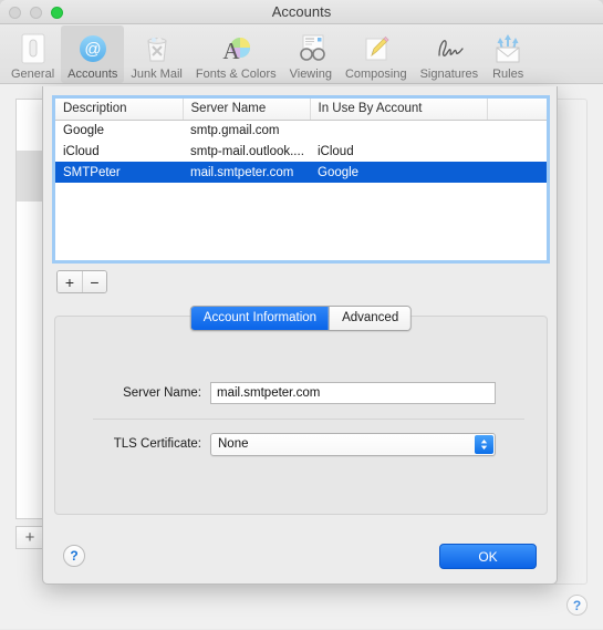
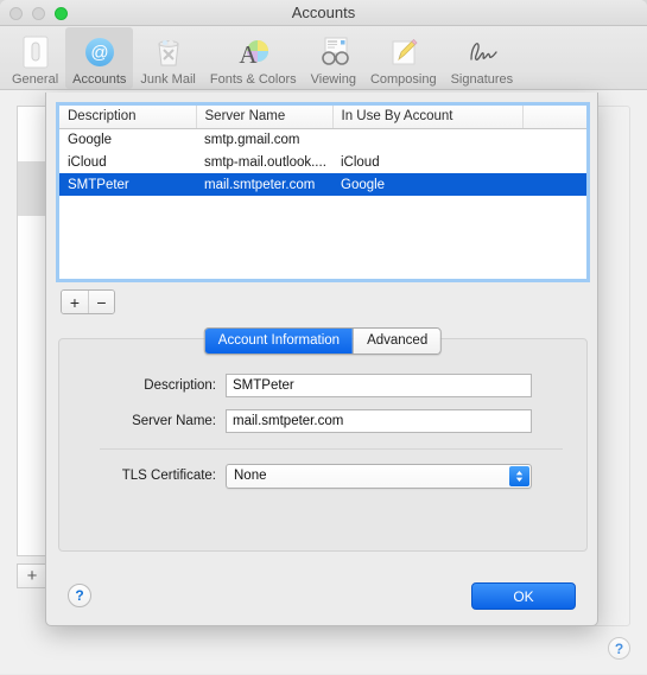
  Accounts
  General
  @
  Accounts
  Junk Mail
  A
  Fonts & Colors
  Viewing
  Composing
  Signatures
- Rules
  +
  ?
  Description	Server Name	In Use By Account
  Google	smtp.gmail.com
  iCloud	smtp-mail.outlook....	iCloud
  SMTPeter	mail.smtpeter.com	Google
  +
  −
  Account Information
  Advanced
+ Description:
+ SMTPeter
  Server Name:
  mail.smtpeter.com
  TLS Certificate:
  None
  ?
  OK
